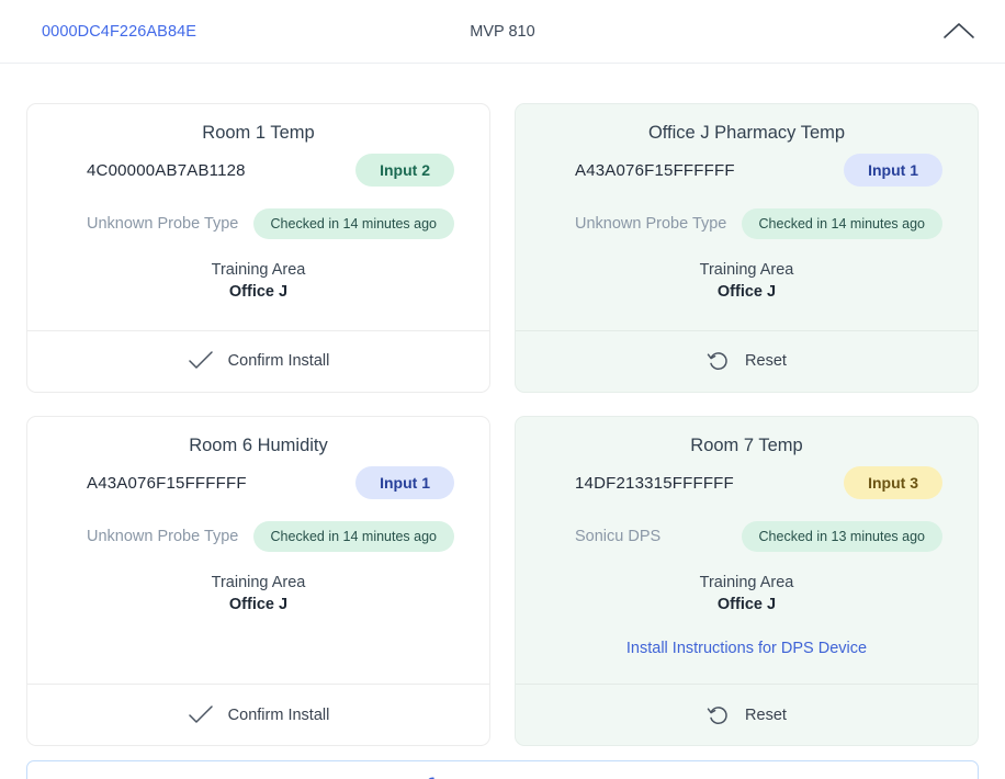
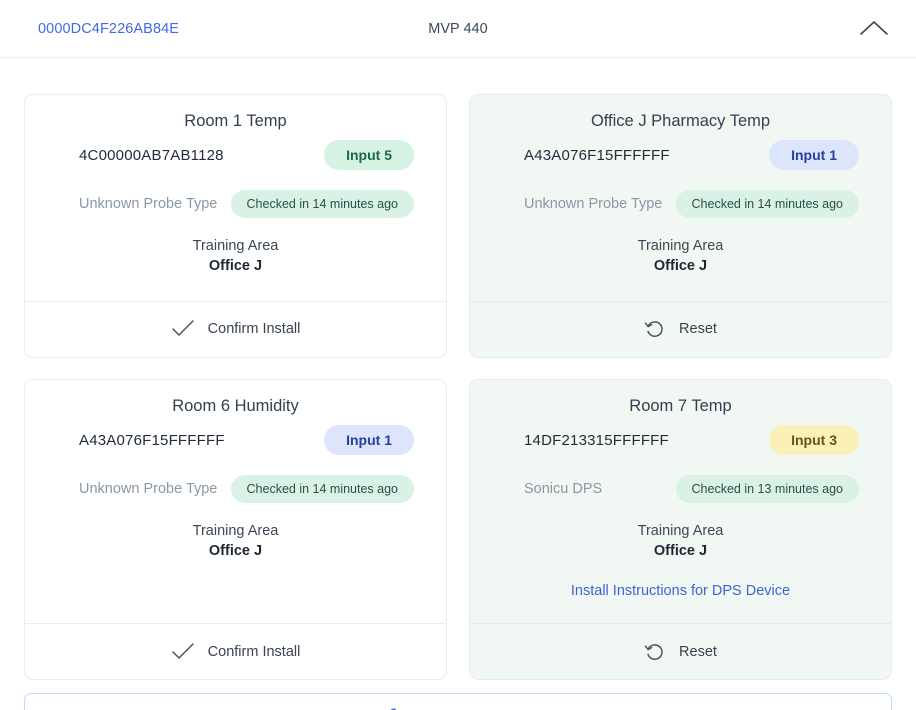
  0000DC4F226AB84E
- MVP 810
+ MVP 440
  Room 1 Temp
  4C00000AB7AB1128
- Input 2
+ Input 5
  Unknown Probe Type
  Checked in 14 minutes ago
  Training Area
  Office J
  Confirm Install
  Office J Pharmacy Temp
  A43A076F15FFFFFF
  Input 1
  Unknown Probe Type
  Checked in 14 minutes ago
  Training Area
  Office J
  Reset
  Room 6 Humidity
  A43A076F15FFFFFF
  Input 1
  Unknown Probe Type
  Checked in 14 minutes ago
  Training Area
  Office J
  Confirm Install
  Room 7 Temp
  14DF213315FFFFFF
  Input 3
  Sonicu DPS
  Checked in 13 minutes ago
  Training Area
  Office J
  Install Instructions for DPS Device
  Reset
